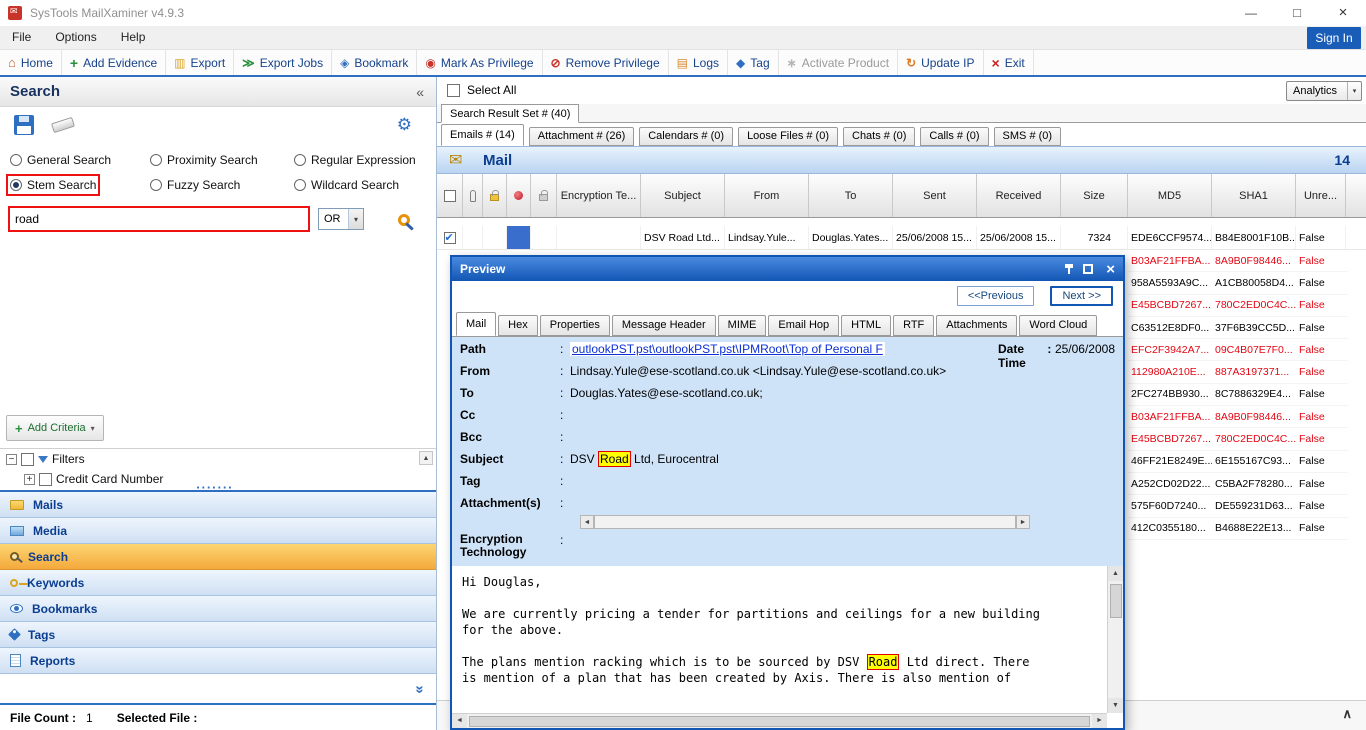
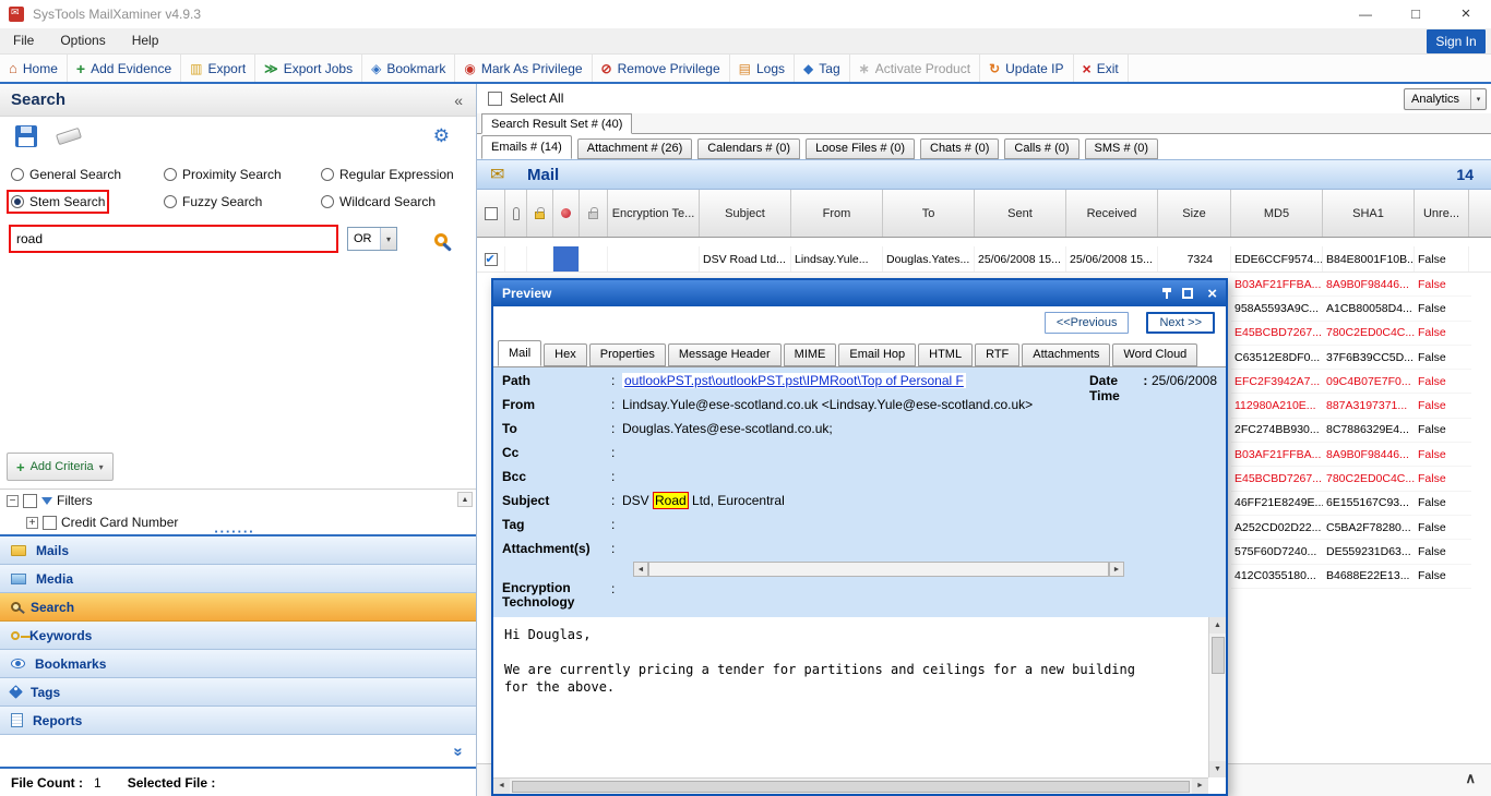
  SysTools MailXaminer v4.9.3
  File
  Options
  Help
  Sign In
  Home
  Add Evidence
  Export
  Export Jobs
  Bookmark
  Mark As Privilege
  Remove Privilege
  Logs
  Tag
  Activate Product
  Update IP
  Exit
  Search
  General Search
  Proximity Search
  Regular Expression
  Stem Search
  Fuzzy Search
  Wildcard Search
  road
  OR
  Add Criteria
  Filters
  Credit Card Number
  Mails
  Media
  Search
  Keywords
  Bookmarks
  Tags
  Reports
  File Count :
  1
  Selected File :
  Select All
  Analytics
  Search Result Set # (40)
  Emails # (14)
  Attachment # (26)
  Calendars # (0)
  Loose Files # (0)
  Chats # (0)
  Calls # (0)
  SMS # (0)
  Mail
  14
  Encryption Te...
  Subject
  From
  To
  Sent
  Received
  Size
  MD5
  SHA1
  Unre...
  DSV Road Ltd...
  Lindsay.Yule...
  Douglas.Yates...
  25/06/2008 15...
  25/06/2008 15...
  7324
  EDE6CCF9574...
  B84E8001F10B..
  False
  B03AF21FFBA...
  8A9B0F98446...
  False
  958A5593A9C...
  A1CB80058D4...
  False
  E45BCBD7267...
  780C2ED0C4C...
  False
  C63512E8DF0...
  37F6B39CC5D...
  False
  EFC2F3942A7...
  09C4B07E7F0...
  False
  112980A210E...
  887A3197371...
  False
  2FC274BB930...
  8C7886329E4...
  False
  B03AF21FFBA...
  8A9B0F98446...
  False
  E45BCBD7267...
  780C2ED0C4C...
  False
  46FF21E8249E...
  6E155167C93...
  False
  A252CD02D22...
  C5BA2F78280...
  False
  575F60D7240...
  DE559231D63...
  False
  412C0355180...
  B4688E22E13...
  False
  Preview
  <<Previous
  Next >>
  Mail
  Hex
  Properties
  Message Header
  MIME
  Email Hop
  HTML
  RTF
  Attachments
  Word Cloud
  Path
  :
  outlookPST.pst\outlookPST.pst\IPMRoot\Top of Personal F
  Date Time
  :
  25/06/2008
  From
  :
  Lindsay.Yule@ese-scotland.co.uk <Lindsay.Yule@ese-scotland.co.uk>
  To
  :
  Douglas.Yates@ese-scotland.co.uk;
  Cc
  :
  Bcc
  :
  Subject
  :
  DSV Road Ltd, Eurocentral
  Tag
  :
  Attachment(s)
  :
  Encryption Technology
  :
  Hi Douglas,
  We are currently pricing a tender for partitions and ceilings for a new building for the above.
- The plans mention racking which is to be sourced by DSV Road Ltd direct. There is mention of a plan that has been created by Axis. There is also mention of
